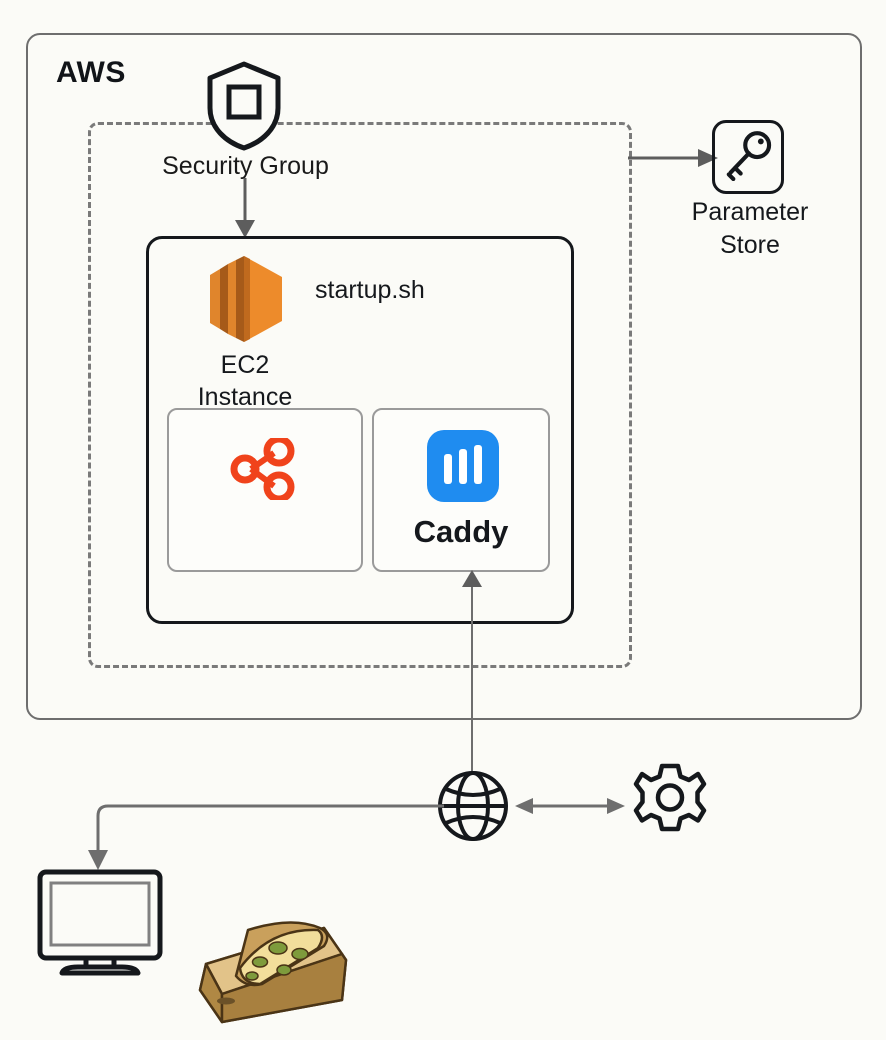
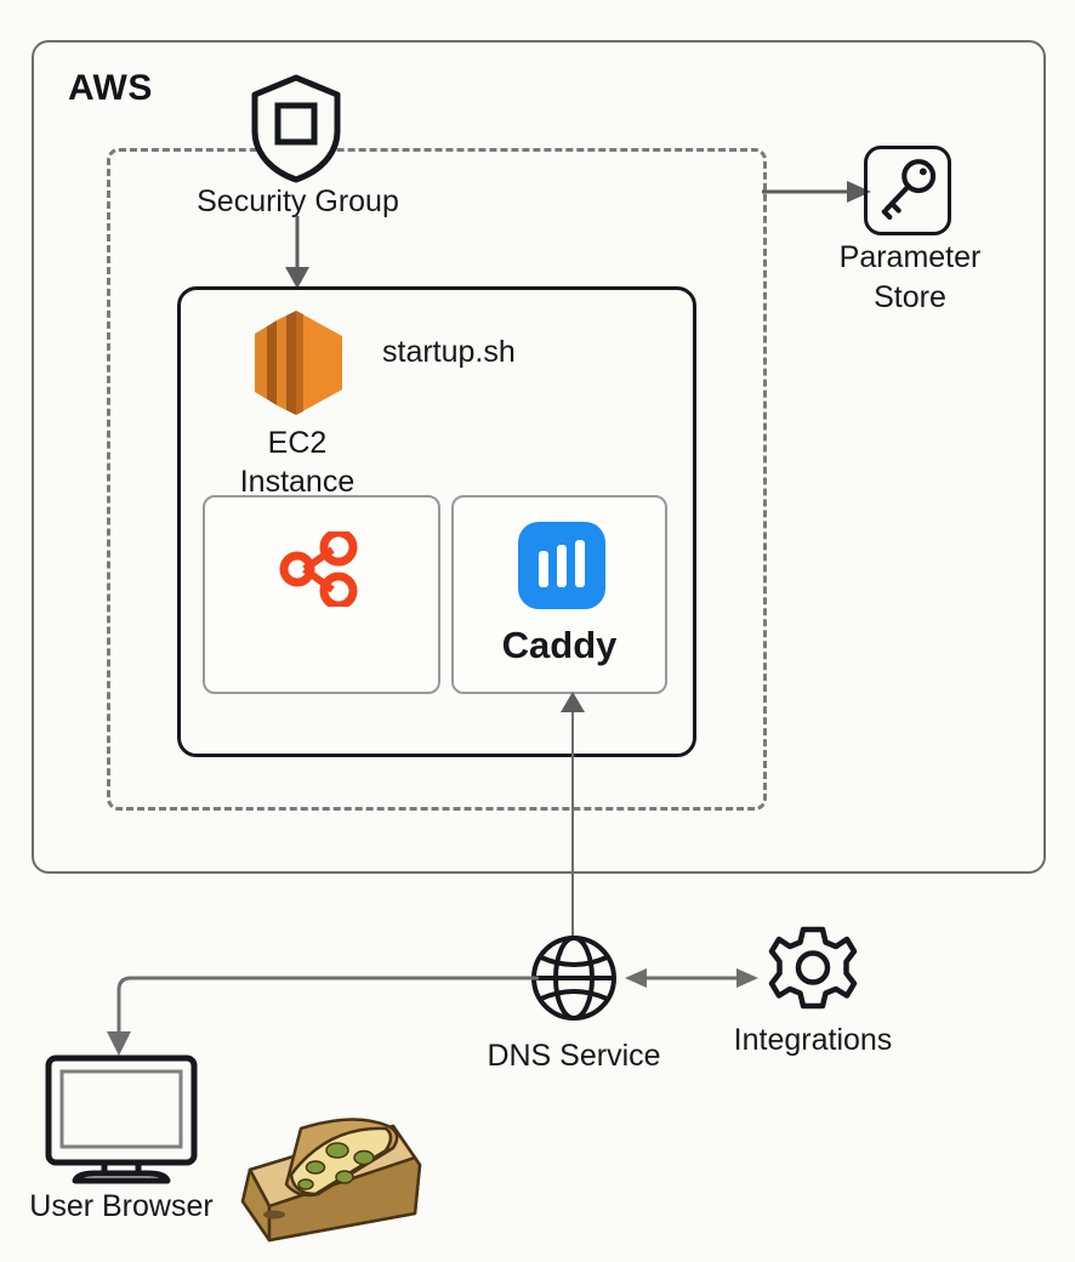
  AWS
  Security Group
  EC2
  Instance
  startup.sh
  Caddy
  Parameter
  Store
+ DNS Service
+ Integrations
+ User Browser
